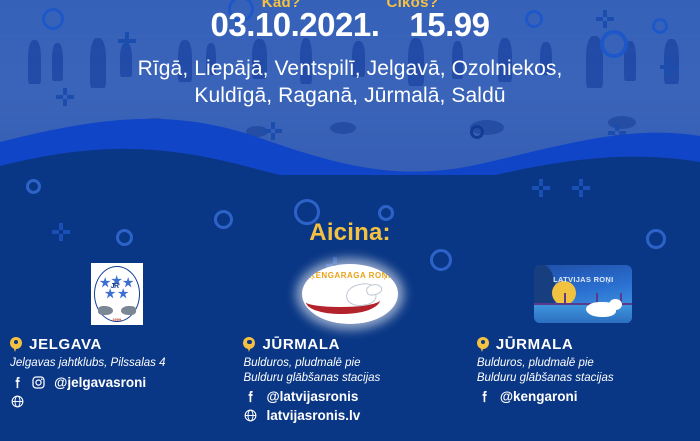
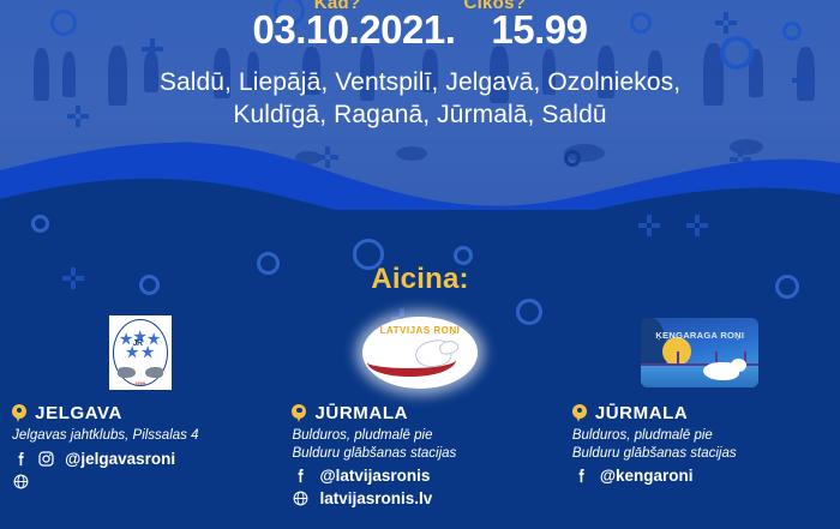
  Kad?
  Cikos?
  03.10.2021.
  15.99
- Rīgā, Liepājā, Ventspilī, Jelgavā, Ozolniekos,
+ Saldū, Liepājā, Ventspilī, Jelgavā, Ozolniekos,
  Kuldīgā, Raganā, Jūrmalā, Saldū
  Aicina:
  JELGAVA
  Jelgavas jahtklubs, Pilssalas 4
  @jelgavasroni
- ĶENGARAGA ROŅI
+ LATVIJAS ROŅI
  JŪRMALA
  Bulduros, pludmalē pie
  Bulduru glābšanas stacijas
  @latvijasronis
  latvijasronis.lv
- LATVIJAS ROŅI
+ ĶENGARAGA ROŅI
  JŪRMALA
  Bulduros, pludmalē pie
  Bulduru glābšanas stacijas
  @kengaroni
